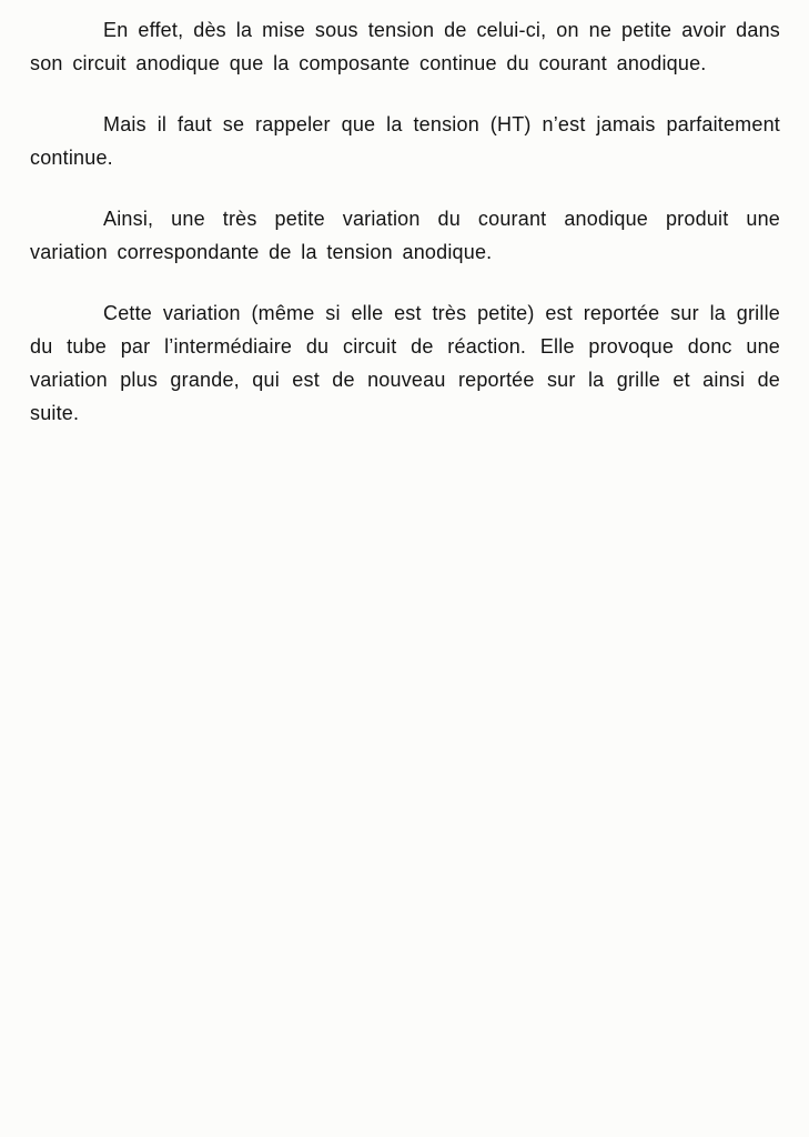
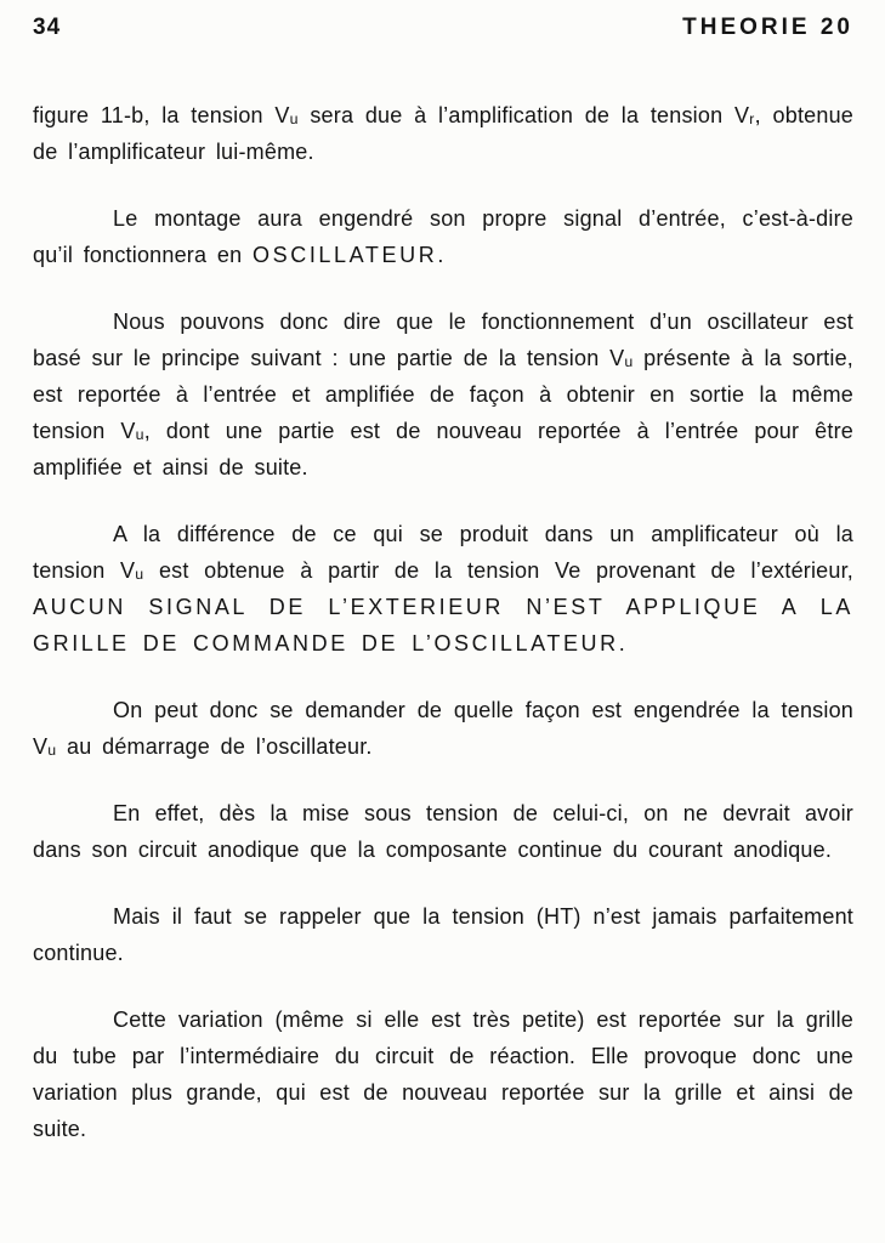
+ 34
+ THEORIE 20
+ figure 11-b, la tension Vᵤ sera due à l’amplification de la tension Vᵣ, obtenue de l’amplificateur lui-même.
+ Le montage aura engendré son propre signal d’entrée, c’est-à-dire qu’il fonctionnera en OSCILLATEUR.
+ Nous pouvons donc dire que le fonctionnement d’un oscillateur est basé sur le principe suivant : une partie de la tension Vᵤ présente à la sortie, est reportée à l’entrée et amplifiée de façon à obtenir en sortie la même tension Vᵤ, dont une partie est de nouveau reportée à l’entrée pour être amplifiée et ainsi de suite.
+ A la différence de ce qui se produit dans un amplificateur où la tension Vᵤ est obtenue à partir de la tension Ve provenant de l’extérieur, AUCUN SIGNAL DE L’EXTERIEUR N’EST APPLIQUE A LA GRILLE DE COMMANDE DE L’OSCILLATEUR.
+ On peut donc se demander de quelle façon est engendrée la tension Vᵤ au démarrage de l’oscillateur.
- En effet, dès la mise sous tension de celui-ci, on ne petite avoir dans son circuit anodique que la composante continue du courant anodique.
+ En effet, dès la mise sous tension de celui-ci, on ne devrait avoir dans son circuit anodique que la composante continue du courant anodique.
  Mais il faut se rappeler que la tension (HT) n’est jamais parfaitement continue.
- Ainsi, une très petite variation du courant anodique produit une variation correspondante de la tension anodique.
  Cette variation (même si elle est très petite) est reportée sur la grille du tube par l’intermédiaire du circuit de réaction. Elle provoque donc une variation plus grande, qui est de nouveau reportée sur la grille et ainsi de suite.
